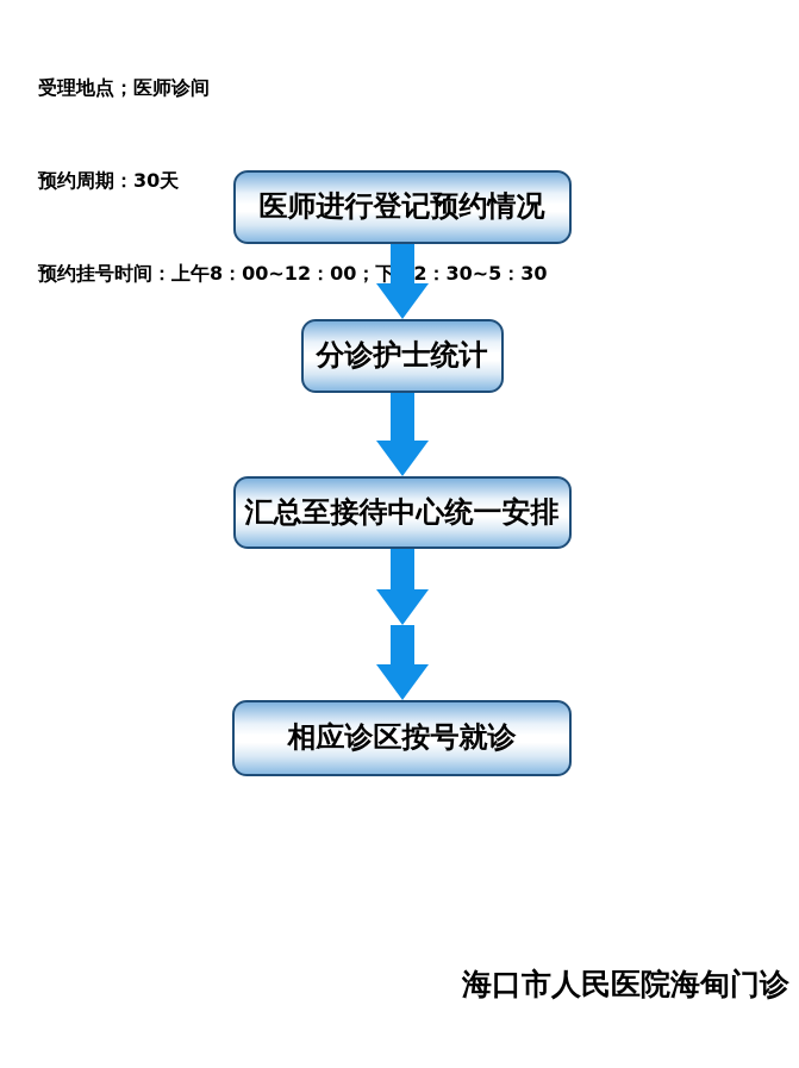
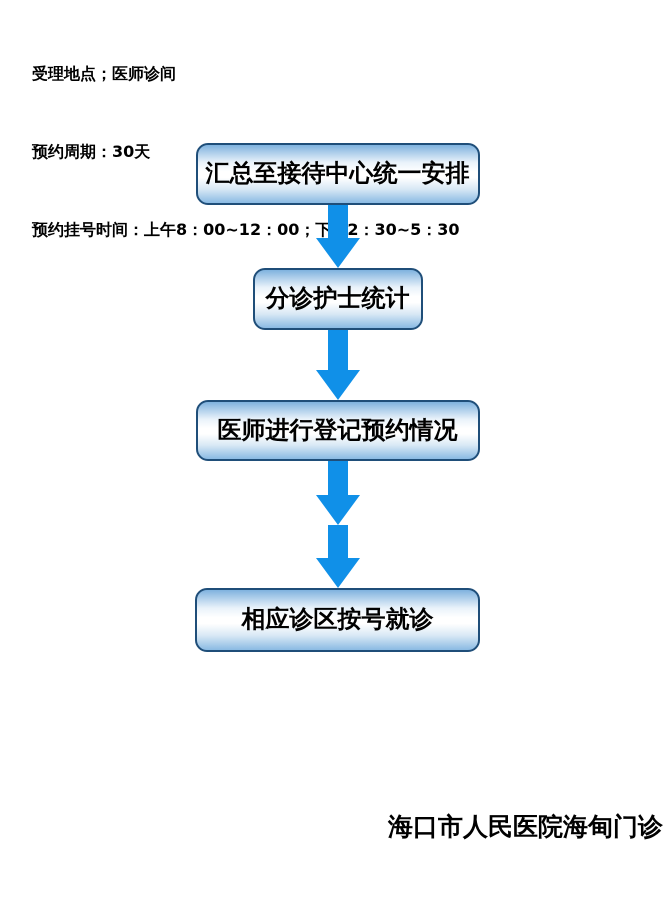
  受理地点；医师诊间
  预约周期：30天
  预约挂号时间：上午8：00~12：00；下2：30~5：30
- 医师进行登记预约情况
+ 汇总至接待中心统一安排
  分诊护士统计
- 汇总至接待中心统一安排
+ 医师进行登记预约情况
  相应诊区按号就诊
  海口市人民医院海甸门诊
